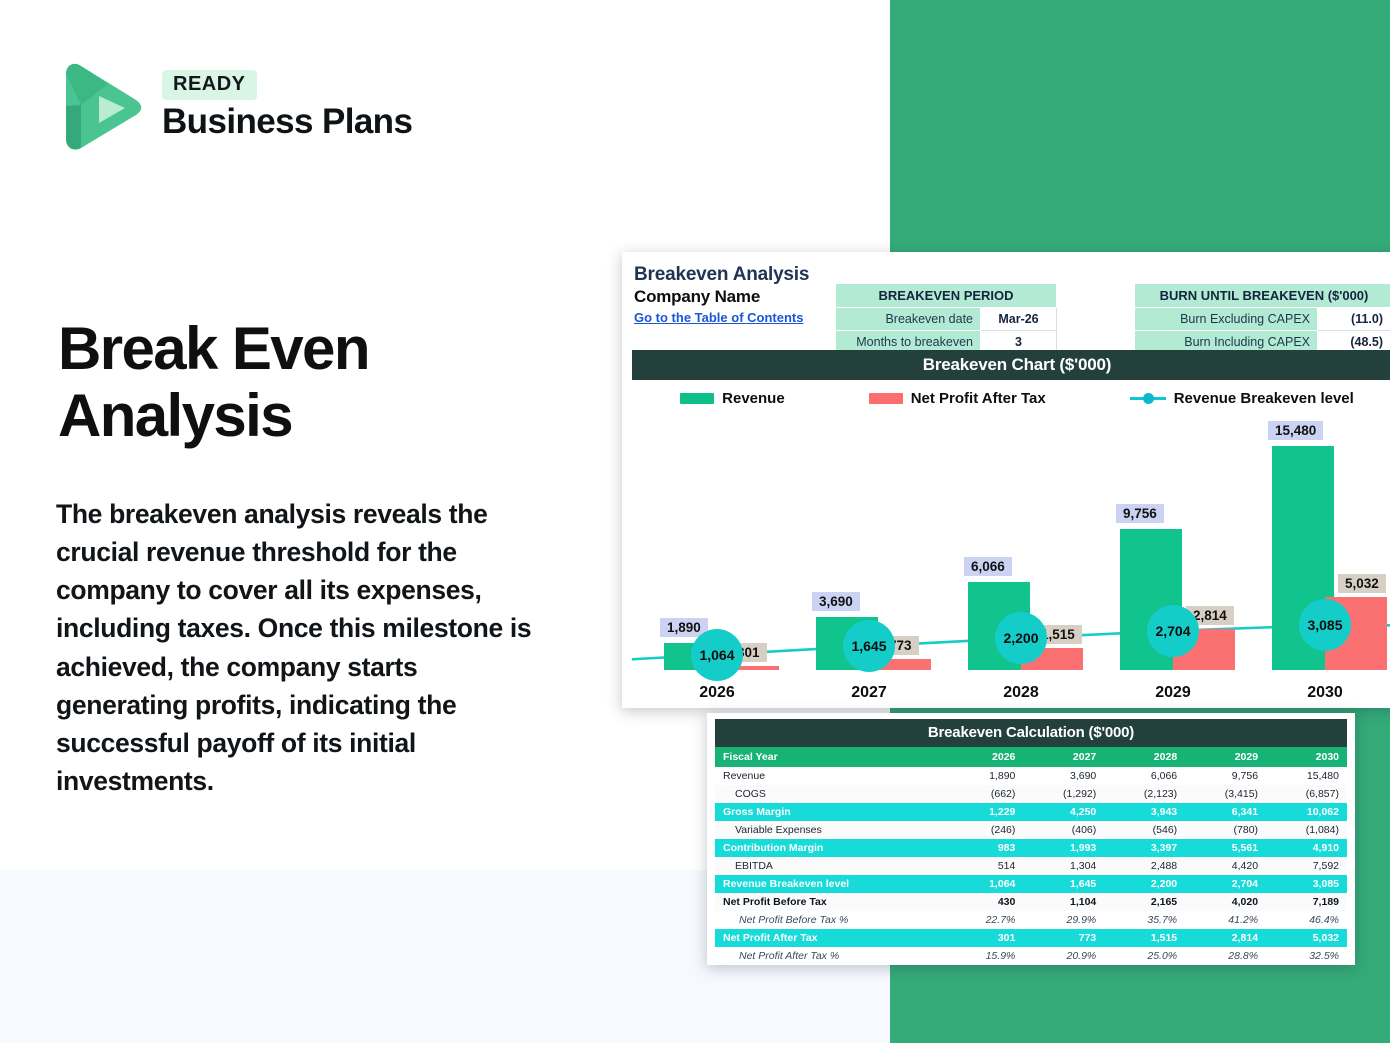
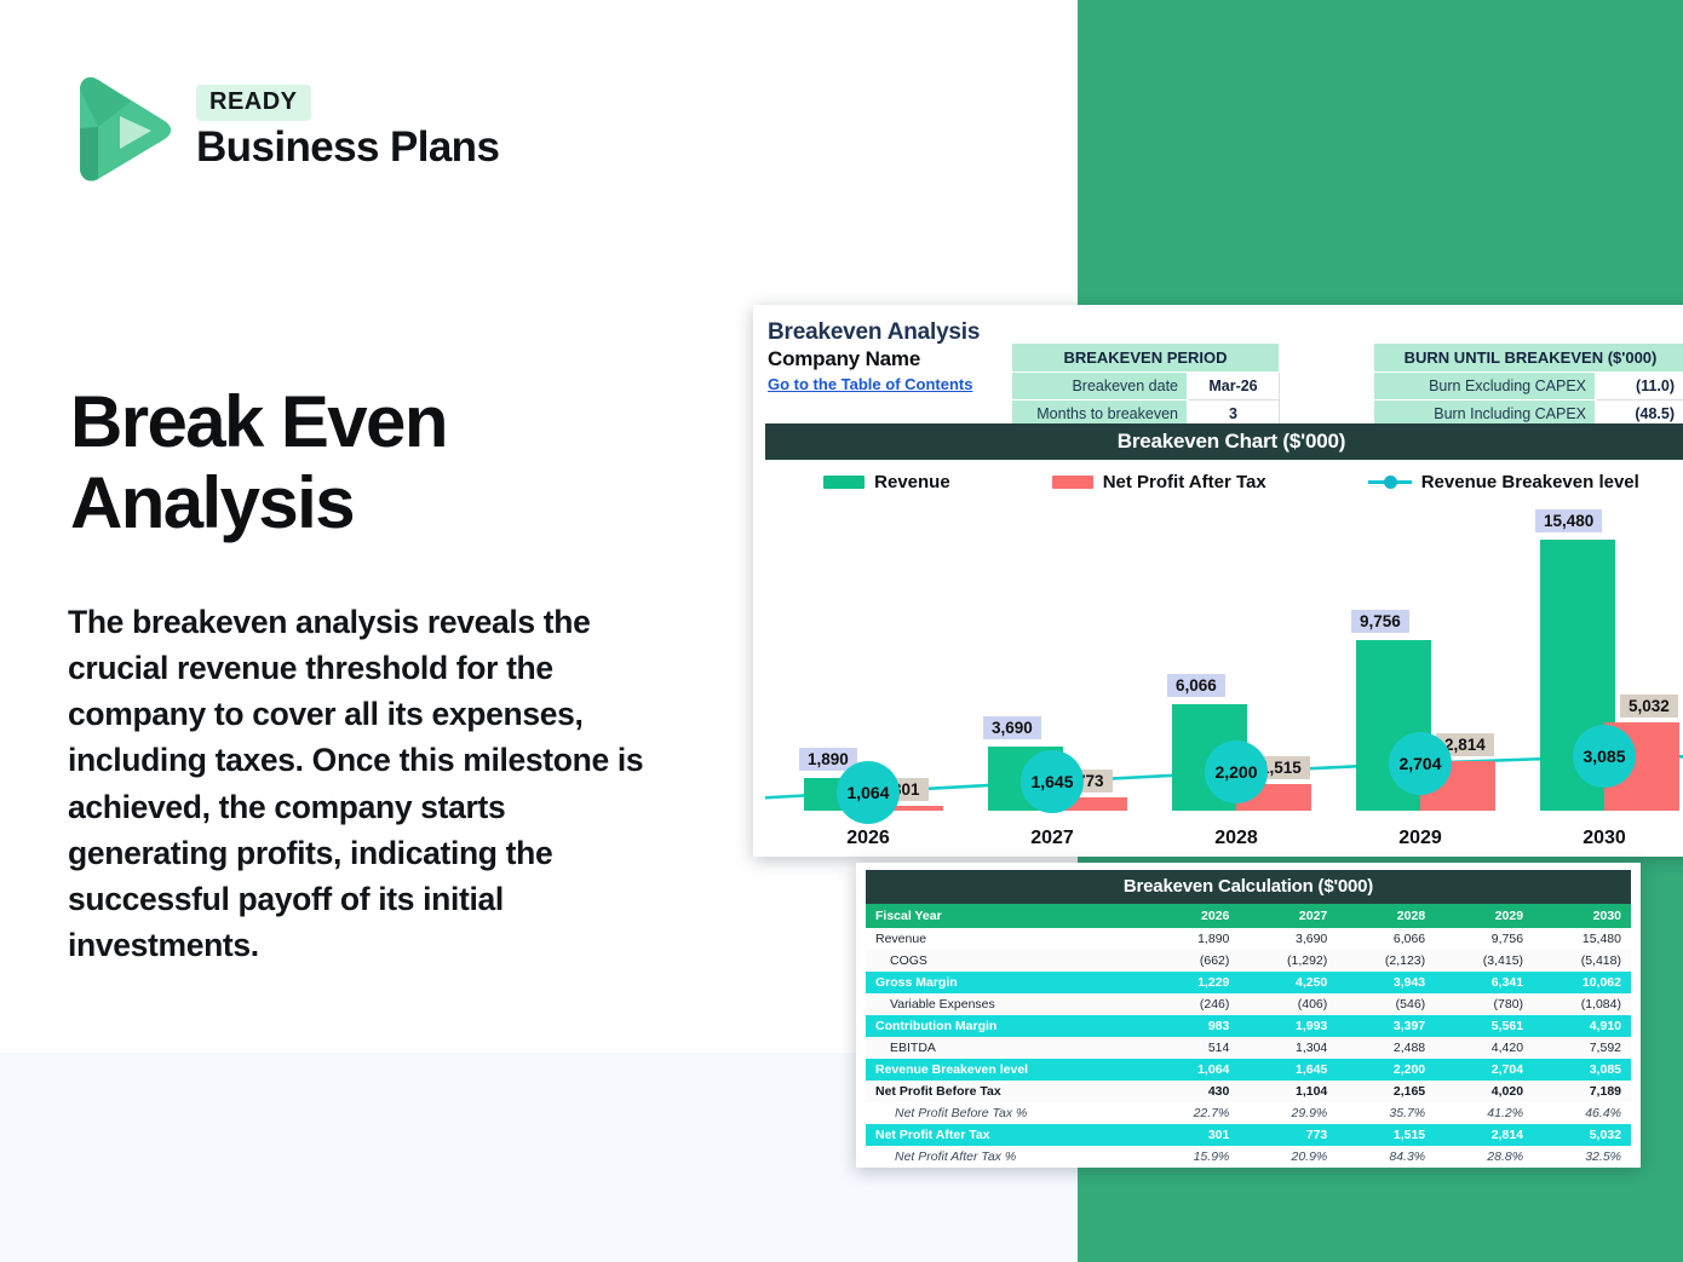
  READY
  Business Plans
  Break Even
  Analysis
  The breakeven analysis reveals the crucial revenue threshold for the company to cover all its expenses, including taxes. Once this milestone is achieved, the company starts generating profits, indicating the successful payoff of its initial investments.
  Breakeven Analysis
  Company Name
  Go to the Table of Contents
  BREAKEVEN PERIOD
  Breakeven date	Mar-26
  Months to breakeven	3
  BURN UNTIL BREAKEVEN ($'000)
  Burn Excluding CAPEX	(11.0)
  Burn Including CAPEX	(48.5)
  Breakeven Chart ($'000)
  Revenue
  Net Profit After Tax
  Revenue Breakeven level
  1,890
  1,064
  2026
  3,690
  1,645
  2027
  6,066
  ,515
  2,200
  2028
  9,756
  2,814
  2,704
  2029
  15,480
  5,032
  3,085
  2030
  Breakeven Calculation ($'000)
  Fiscal Year	2026	2027	2028	2029	2030
  Revenue	1,890	3,690	6,066	9,756	15,480
- COGS	(662)	(1,292)	(2,123)	(3,415)	(6,857)
+ COGS	(662)	(1,292)	(2,123)	(3,415)	(5,418)
  Gross Margin	1,229	4,250	3,943	6,341	10,062
  Variable Expenses	(246)	(406)	(546)	(780)	(1,084)
  Contribution Margin	983	1,993	3,397	5,561	4,910
  EBITDA	514	1,304	2,488	4,420	7,592
  Revenue Breakeven level	1,064	1,645	2,200	2,704	3,085
  Net Profit Before Tax	430	1,104	2,165	4,020	7,189
  Net Profit Before Tax %	22.7%	29.9%	35.7%	41.2%	46.4%
  Net Profit After Tax	301	773	1,515	2,814	5,032
- Net Profit After Tax %	15.9%	20.9%	25.0%	28.8%	32.5%
+ Net Profit After Tax %	15.9%	20.9%	84.3%	28.8%	32.5%
